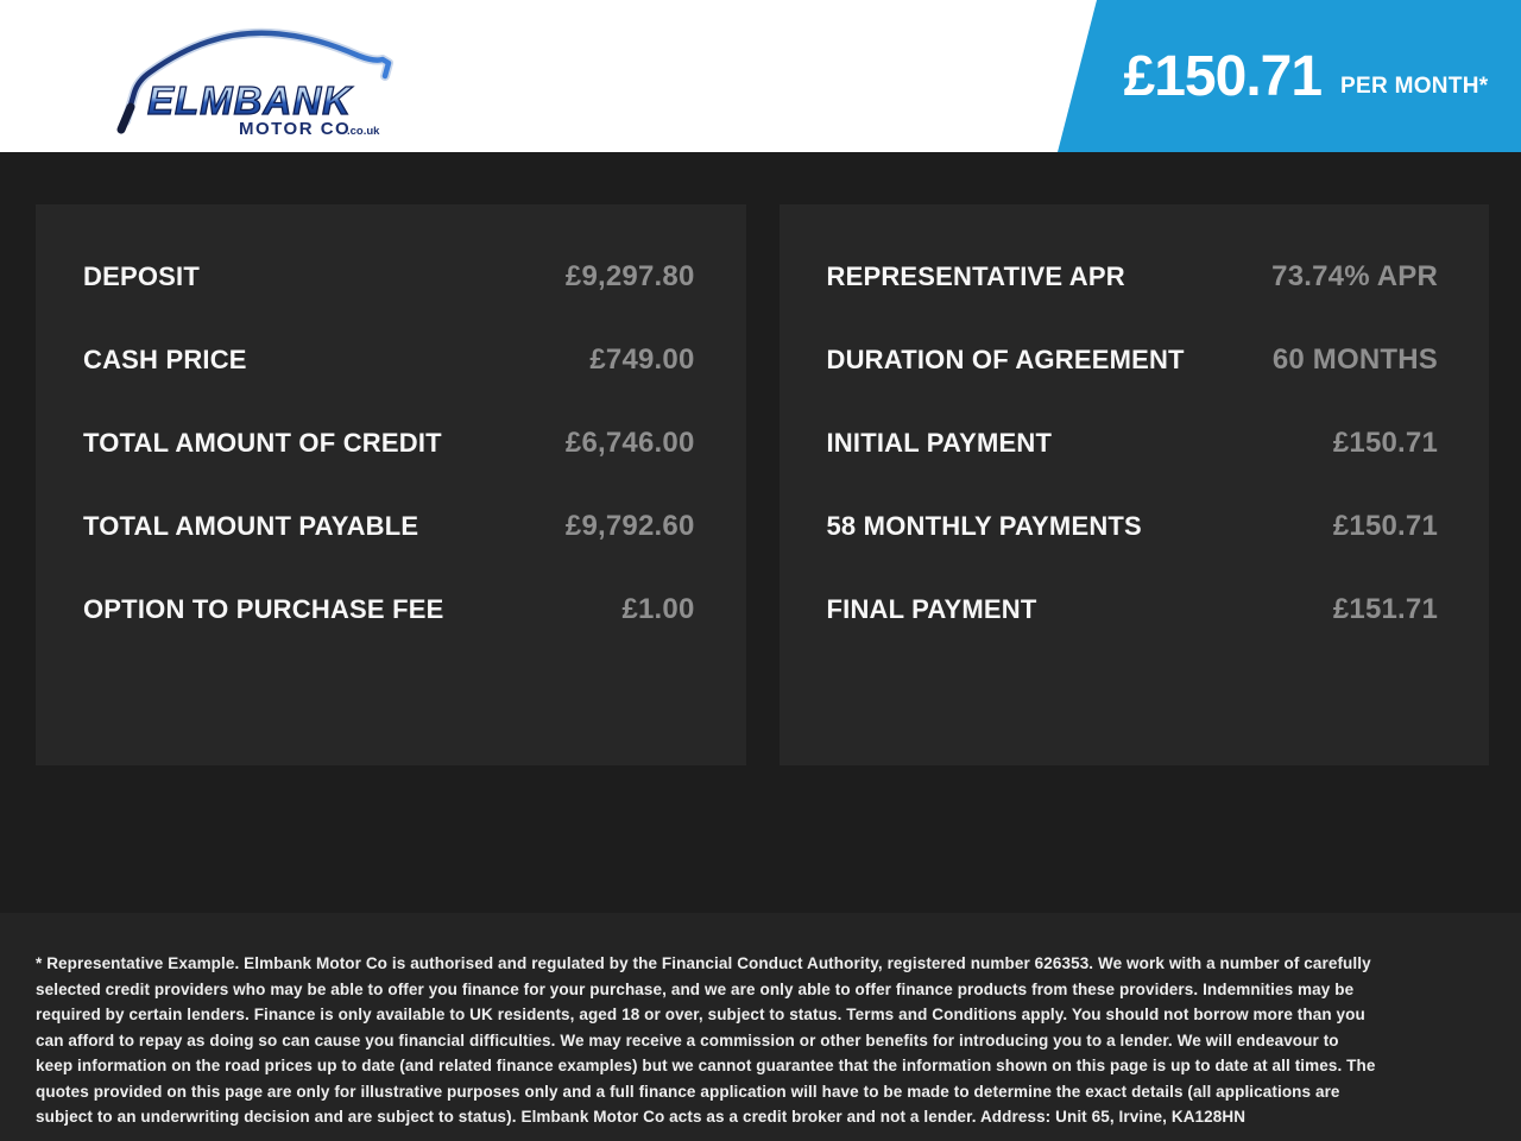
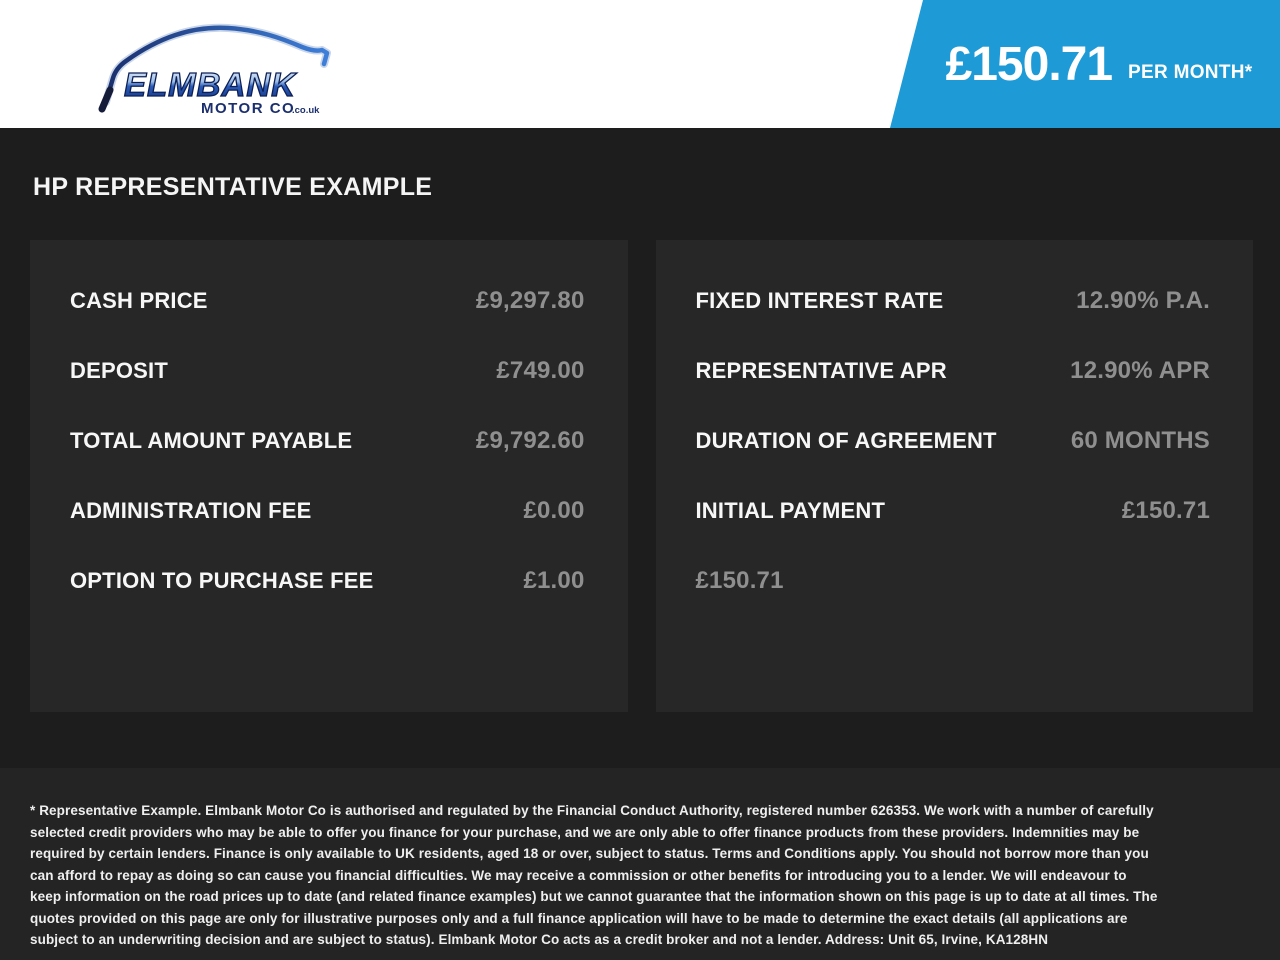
  ELMBANK
  MOTOR CO
  .co.uk
  £150.71
  PER MONTH*
+ HP REPRESENTATIVE EXAMPLE
- DEPOSIT
+ CASH PRICE
  £9,297.80
- CASH PRICE
+ DEPOSIT
  £749.00
- TOTAL AMOUNT OF CREDIT
- £6,746.00
  TOTAL AMOUNT PAYABLE
  £9,792.60
+ ADMINISTRATION FEE
+ £0.00
  OPTION TO PURCHASE FEE
  £1.00
+ FIXED INTEREST RATE
+ 12.90% P.A.
  REPRESENTATIVE APR
- 73.74% APR
+ 12.90% APR
  DURATION OF AGREEMENT
  60 MONTHS
  INITIAL PAYMENT
  £150.71
- 58 MONTHLY PAYMENTS
  £150.71
- FINAL PAYMENT
- £151.71
  * Representative Example. Elmbank Motor Co is authorised and regulated by the Financial Conduct Authority, registered number 626353. We work with a number of carefully selected credit providers who may be able to offer you finance for your purchase, and we are only able to offer finance products from these providers. Indemnities may be required by certain lenders. Finance is only available to UK residents, aged 18 or over, subject to status. Terms and Conditions apply. You should not borrow more than you can afford to repay as doing so can cause you financial difficulties. We may receive a commission or other benefits for introducing you to a lender. We will endeavour to keep information on the road prices up to date (and related finance examples) but we cannot guarantee that the information shown on this page is up to date at all times. The quotes provided on this page are only for illustrative purposes only and a full finance application will have to be made to determine the exact details (all applications are subject to an underwriting decision and are subject to status). Elmbank Motor Co acts as a credit broker and not a lender. Address: Unit 65, Irvine, KA128HN
